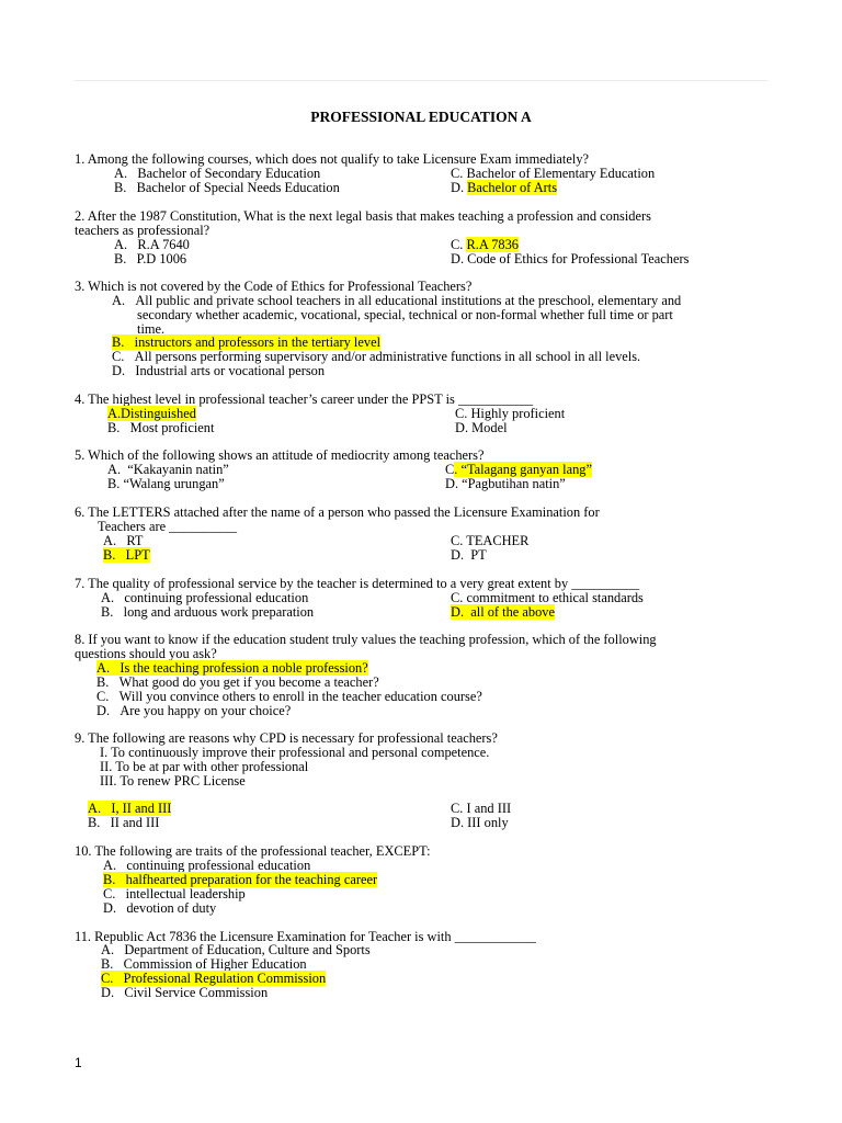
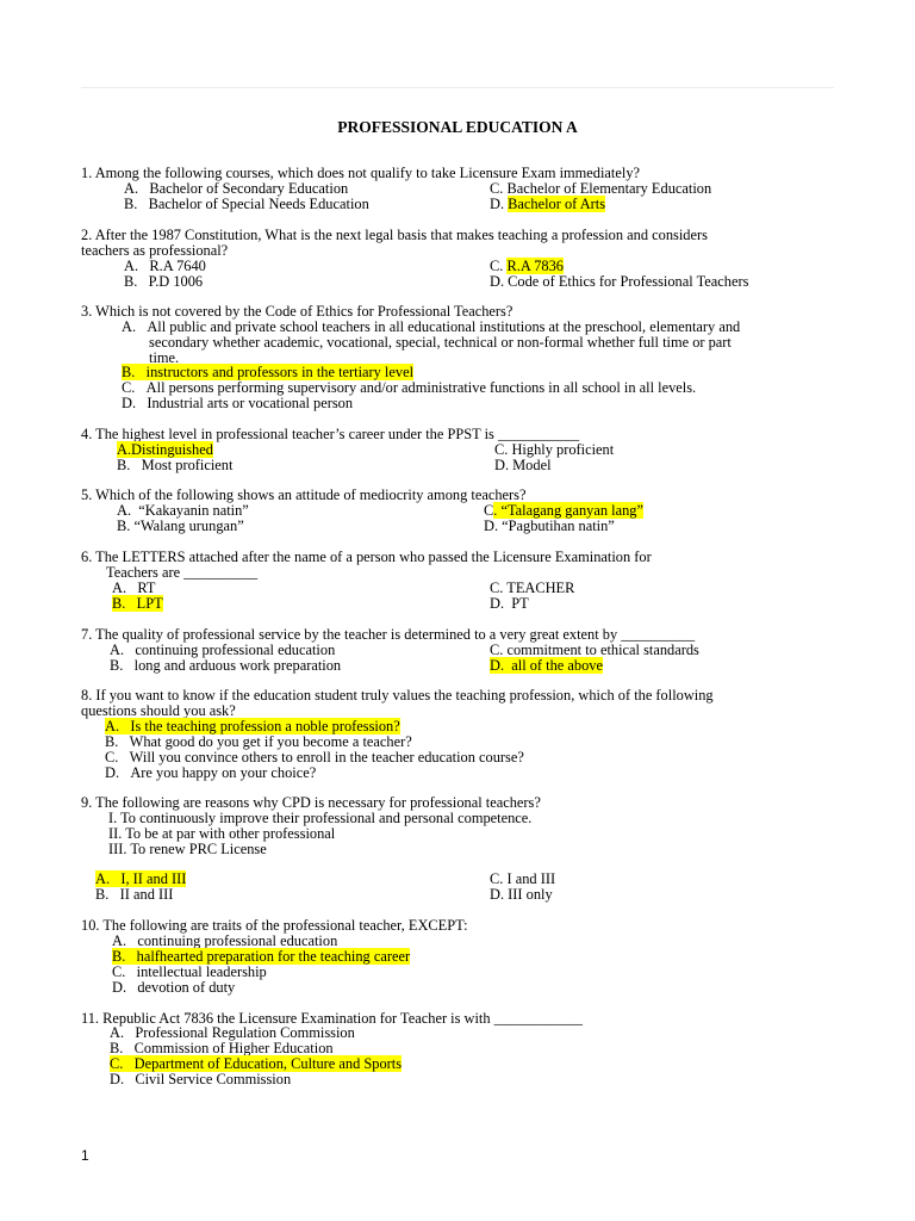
  PROFESSIONAL EDUCATION A
  1. Among the following courses, which does not qualify to take Licensure Exam immediately?
  A. Bachelor of Secondary Education
  B. Bachelor of Special Needs Education
  C. Bachelor of Elementary Education
  D. Bachelor of Arts
  2. After the 1987 Constitution, What is the next legal basis that makes teaching a profession and considers
  teachers as professional?
  A. R.A 7640
  B. P.D 1006
  C. R.A 7836
  D. Code of Ethics for Professional Teachers
  3. Which is not covered by the Code of Ethics for Professional Teachers?
  A. All public and private school teachers in all educational institutions at the preschool, elementary and
  secondary whether academic, vocational, special, technical or non-formal whether full time or part
  time.
  B. instructors and professors in the tertiary level
  C. All persons performing supervisory and/or administrative functions in all school in all levels.
  D. Industrial arts or vocational person
  4. The highest level in professional teacher’s career under the PPST is ___________
  A.Distinguished
  B. Most proficient
  C. Highly proficient
  D. Model
  5. Which of the following shows an attitude of mediocrity among teachers?
  A. “Kakayanin natin”
  B. “Walang urungan”
  C. “Talagang ganyan lang”
  D. “Pagbutihan natin”
  6. The LETTERS attached after the name of a person who passed the Licensure Examination for
  Teachers are __________
  A. RT
  B. LPT
  C. TEACHER
  D. PT
  7. The quality of professional service by the teacher is determined to a very great extent by __________
  A. continuing professional education
  B. long and arduous work preparation
  C. commitment to ethical standards
  D. all of the above
  8. If you want to know if the education student truly values the teaching profession, which of the following
  questions should you ask?
  A. Is the teaching profession a noble profession?
  B. What good do you get if you become a teacher?
  C. Will you convince others to enroll in the teacher education course?
  D. Are you happy on your choice?
  9. The following are reasons why CPD is necessary for professional teachers?
  I. To continuously improve their professional and personal competence.
  II. To be at par with other professional
  III. To renew PRC License
  A. I, II and III
  B. II and III
  C. I and III
  D. III only
  10. The following are traits of the professional teacher, EXCEPT:
  A. continuing professional education
  B. halfhearted preparation for the teaching career
  C. intellectual leadership
  D. devotion of duty
  11. Republic Act 7836 the Licensure Examination for Teacher is with ____________
- A. Department of Education, Culture and Sports
+ A. Professional Regulation Commission
  B. Commission of Higher Education
- C. Professional Regulation Commission
+ C. Department of Education, Culture and Sports
  D. Civil Service Commission
  1
